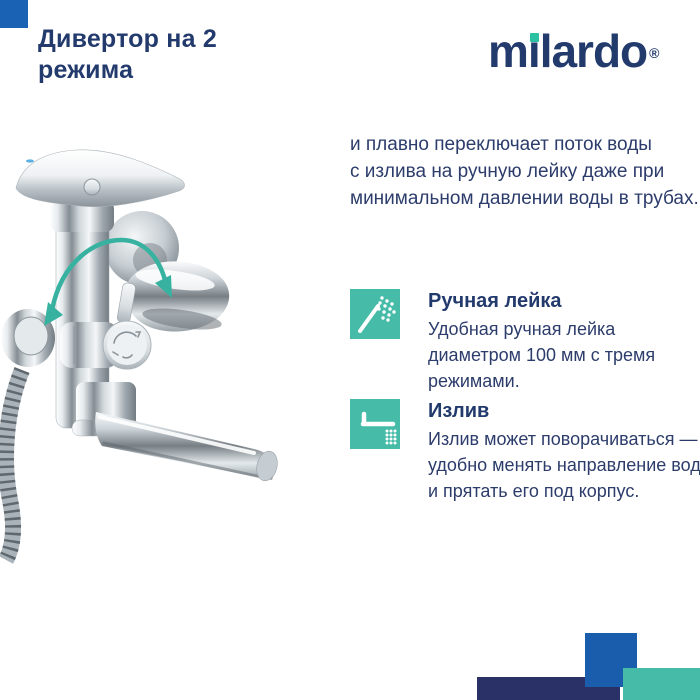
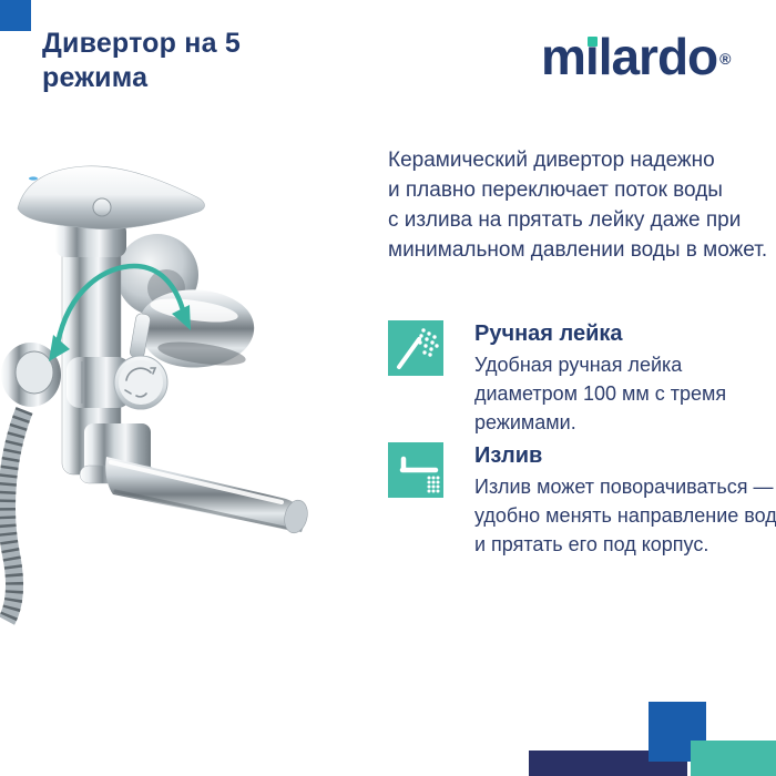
- Дивертор на 2
+ Дивертор на 5
  режима
  mılardo ®
+ Керамический дивертор надежно
  и плавно переключает поток воды
- с излива на ручную лейку даже при
+ с излива на прятать лейку даже при
- минимальном давлении воды в трубах.
+ минимальном давлении воды в может.
  Ручная лейка
  Удобная ручная лейка
  диаметром 100 мм с тремя
  режимами.
  Излив
  Излив может поворачиваться —
  удобно менять направление вод
  и прятать его под корпус.
